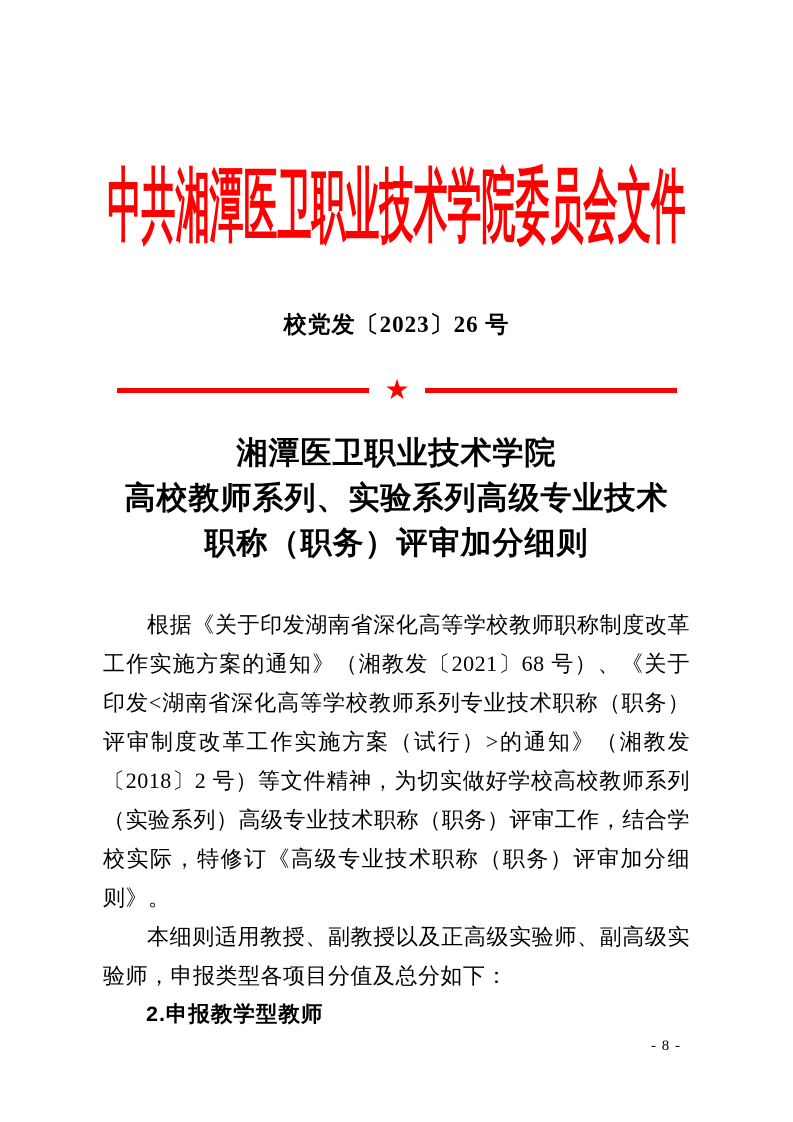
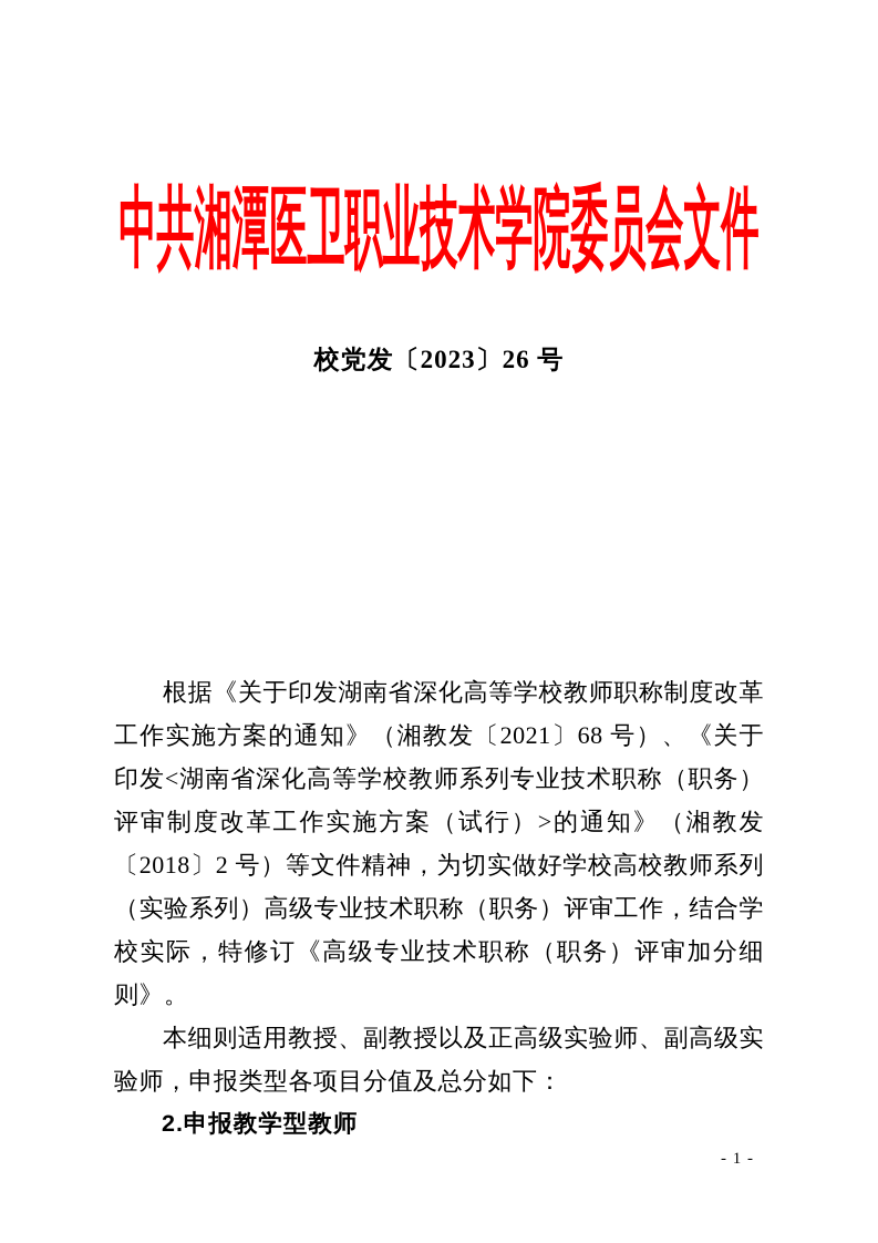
  中共湘潭医卫职业技术学院委员会文件
  校党发〔2023〕26 号
- ★
- 湘潭医卫职业技术学院
- 高校教师系列、实验系列高级专业技术
- 职称（职务）评审加分细则
  根据《关于印发湖南省深化高等学校教师职称制度改革工作实施方案的通知》（湘教发〔2021〕68 号）、《关于印发<湖南省深化高等学校教师系列专业技术职称（职务）评审制度改革工作实施方案（试行）>的通知》（湘教发〔2018〕2 号）等文件精神，为切实做好学校高校教师系列（实验系列）高级专业技术职称（职务）评审工作，结合学校实际，特修订《高级专业技术职称（职务）评审加分细则》。
  本细则适用教授、副教授以及正高级实验师、副高级实验师，申报类型各项目分值及总分如下：
  2.申报教学型教师
- - 8 -
+ - 1 -
